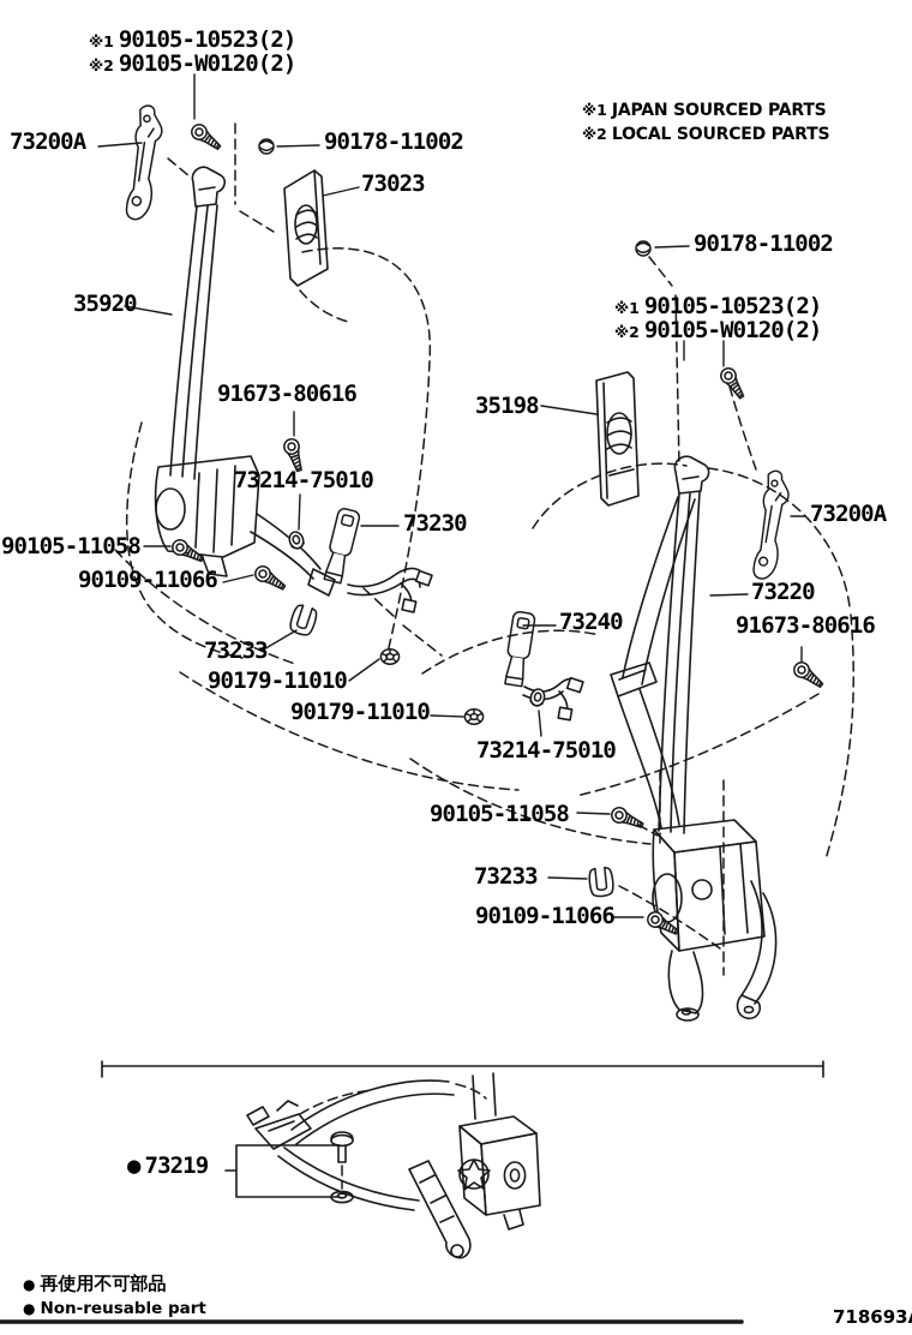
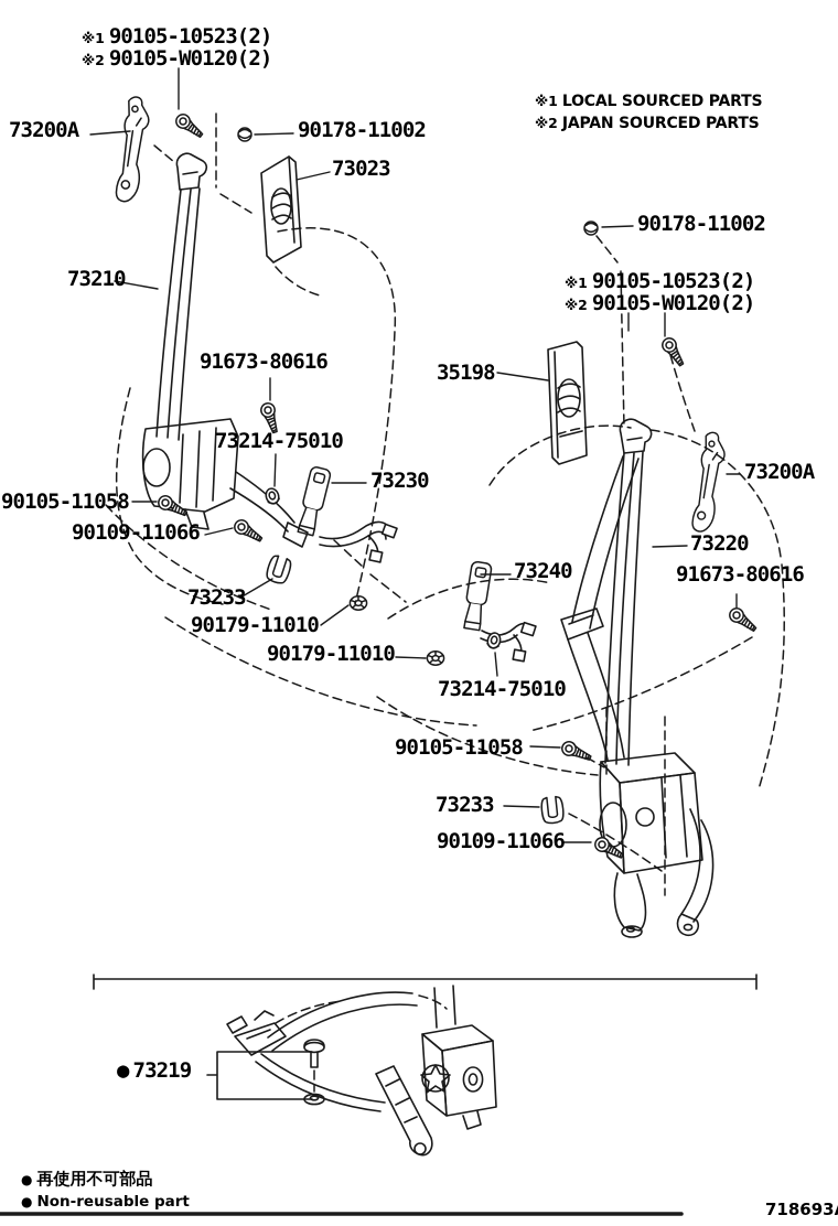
  ※1
  90105-10523(2)
  ※2
  90105-W0120(2)
  73200A
  90178-11002
  73023
- 35920
+ 73210
  ※1
- JAPAN SOURCED PARTS
+ LOCAL SOURCED PARTS
  ※2
- LOCAL SOURCED PARTS
+ JAPAN SOURCED PARTS
  90178-11002
  ※1
  90105-10523(2)
  ※2
  90105-W0120(2)
  35198
  91673-80616
  73214-75010
  73230
  90105-11058
  90109-11066
  73233
  90179-11010
  90179-11010
  73214-75010
  73240
  73220
  91673-80616
  73200A
  90105-11058
  73233
  90109-11066
  ●
  73219
  ●
  再使用不可部品
  ●
  Non-reusable part
  718693
